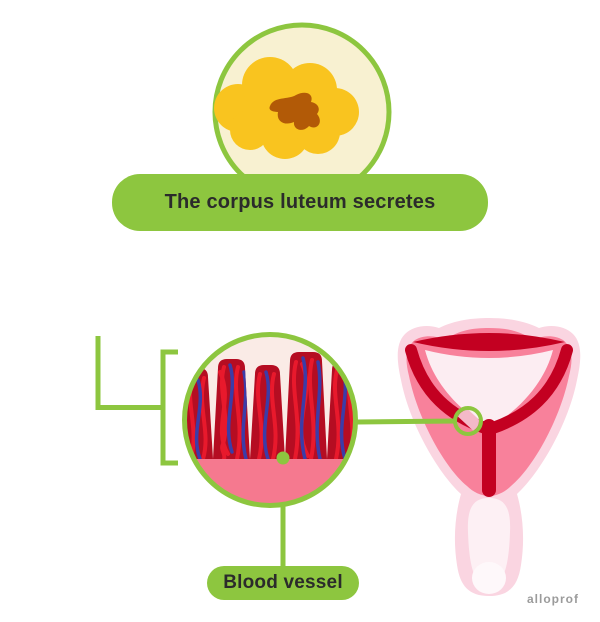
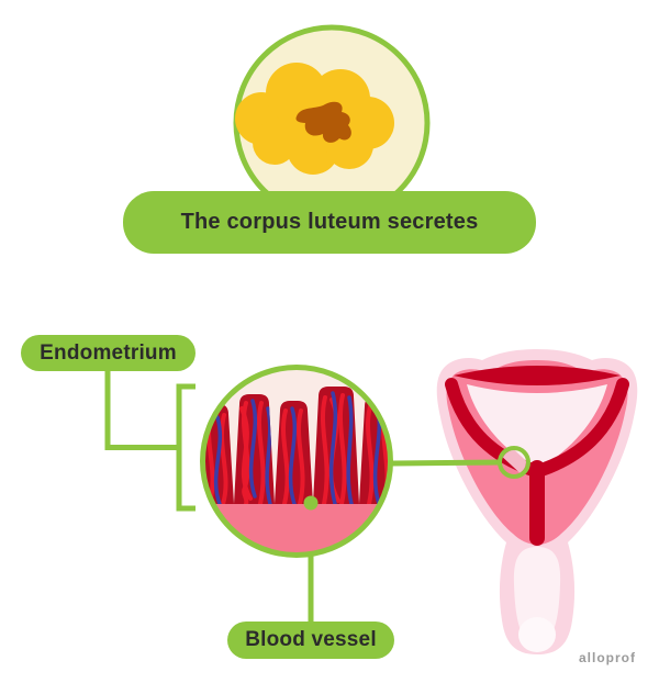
  The corpus luteum secretes
+ Endometrium
  Blood vessel
  alloprof
